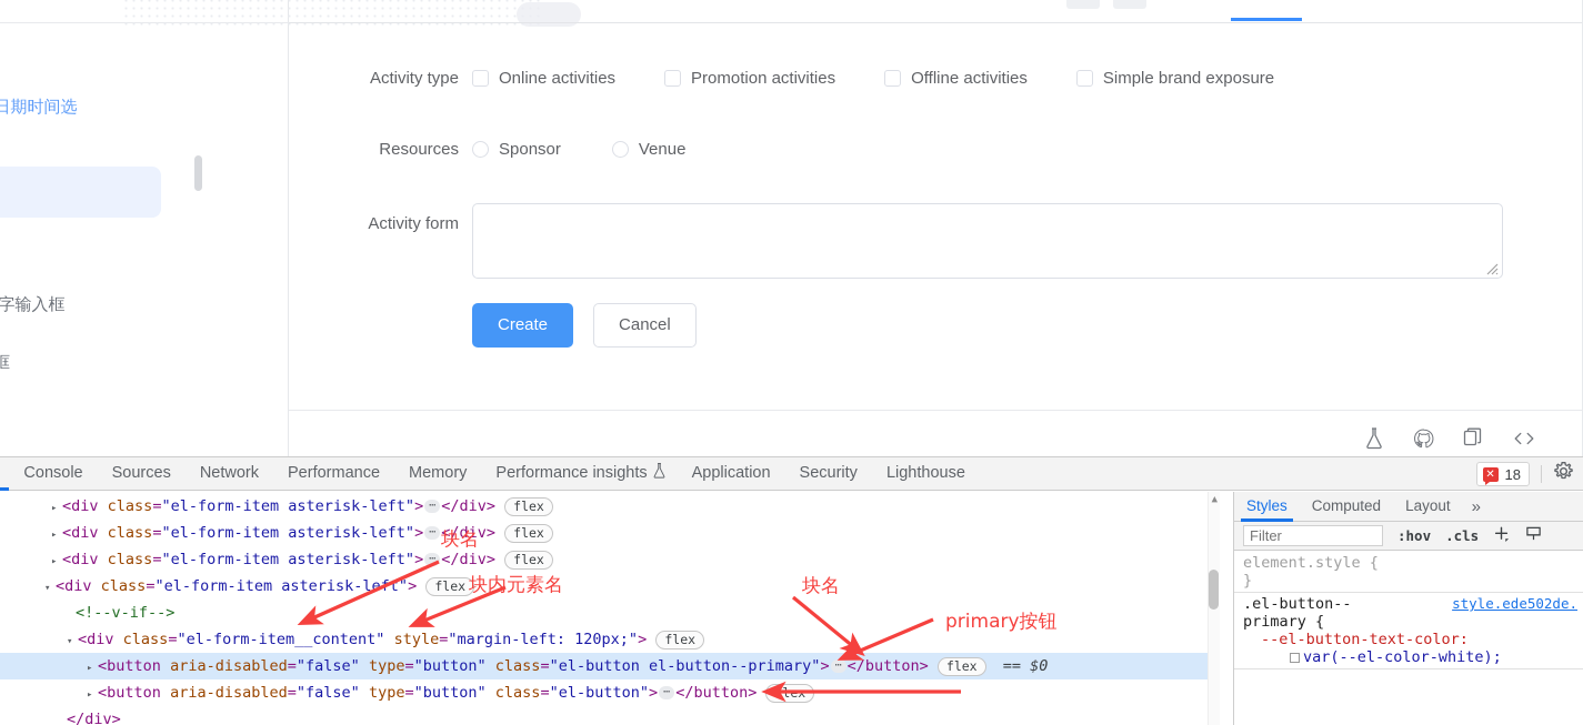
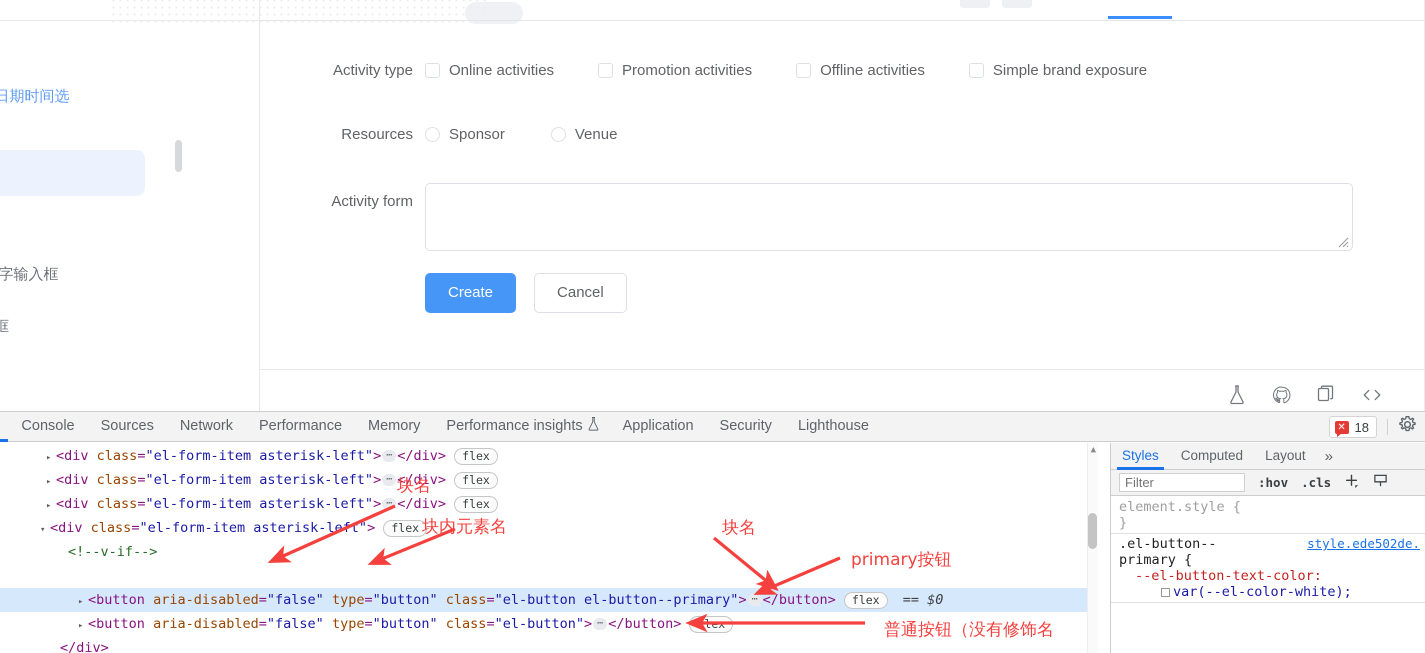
  框
  Activity type
  Online activities
  Promotion activities
  Offline activities
  Simple brand exposure
  Resources
  Sponsor
  Venue
  Activity form
  Create
  Cancel
  Console
  Sources
  Network
  Performance
  Memory
  Performance insights
  Application
  Security
  Lighthouse
  ✕
  18
  ▸ <div class="el-form-item asterisk-left"> ⋯ </div> flex
  ▸ <div class="el-form-item asterisk-left"> ⋯ </div> flex
  ▸ <div class="el-form-item asterisk-left"> ⋯ </div> flex
  ▾ <div class="el-form-item asterisk-let"> flex
  <!--v-if-->
- ▾ <div class="el-form-item__content" style="margin-left: 120px;"> flex
  ▸ <button aria-disabled="false" type="button" class="el-button el-button--primary"> ⋯ </button> flex == $0
  ▸ <button aria-disabled="false" type="button" class="el-button"> ⋯ </button>
  </div>
  ▲
  Styles
  Computed
  Layout
  »
  Filter
  :hov
  .cls
  element.style {
  }
  style.ede502de.
  .el-button--primary {
  --el-button-text-color:
  var(--el-color-white);
  块名
  块内元素名
  块名
  primary按钮
+ 普通按钮（没有修饰名
